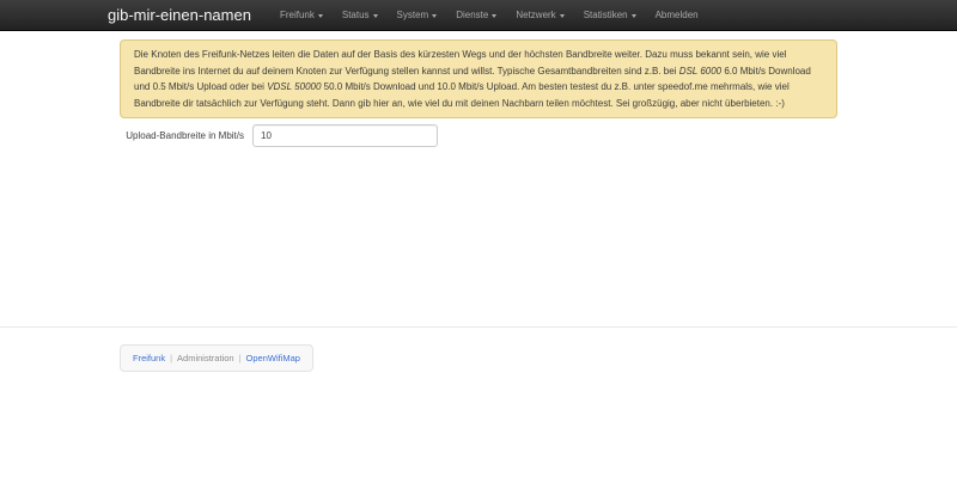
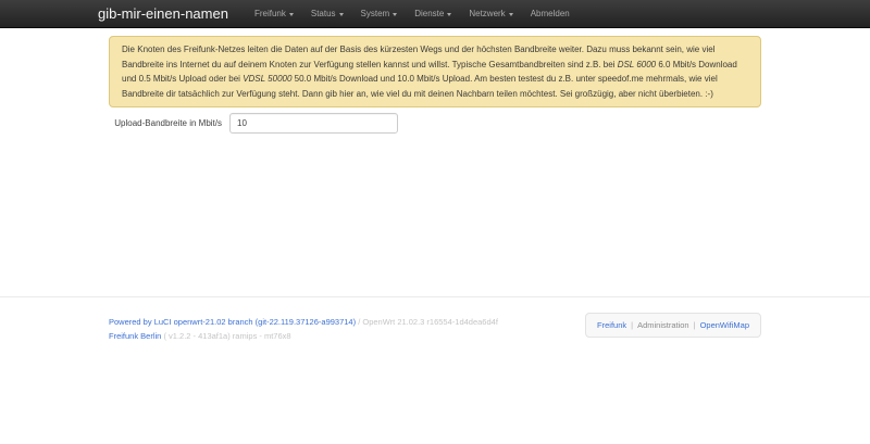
  gib-mir-einen-namen
  Freifunk
  Status
  System
  Dienste
  Netzwerk
- Statistiken
  Abmelden
  Die Knoten des Freifunk-Netzes leiten die Daten auf der Basis des kürzesten Wegs und der höchsten Bandbreite weiter. Dazu muss bekannt sein, wie viel Bandbreite ins Internet du auf deinem Knoten zur Verfügung stellen kannst und willst. Typische Gesamtbandbreiten sind z.B. bei DSL 6000 6.0 Mbit/s Download und 0.5 Mbit/s Upload oder bei VDSL 50000 50.0 Mbit/s Download und 10.0 Mbit/s Upload. Am besten testest du z.B. unter speedof.me mehrmals, wie viel Bandbreite dir tatsächlich zur Verfügung steht. Dann gib hier an, wie viel du mit deinen Nachbarn teilen möchtest. Sei großzügig, aber nicht überbieten. :-)
  Upload-Bandbreite in Mbit/s
  10
+ Powered by LuCI openwrt-21.02 branch (git-22.119.37126-a993714) / OpenWrt 21.02.3 r16554-1d4dea6d4f
+ Freifunk Berlin ( v1.2.2 - 413af1a) ramips - mt76x8
  Freifunk
  |
  Administration
  |
  OpenWifiMap
